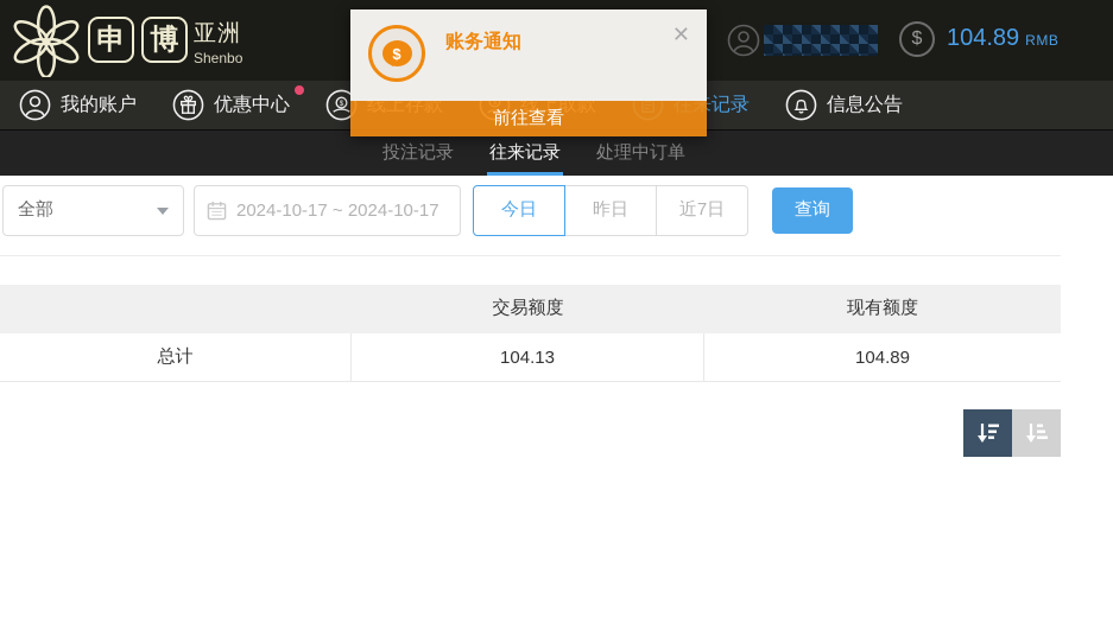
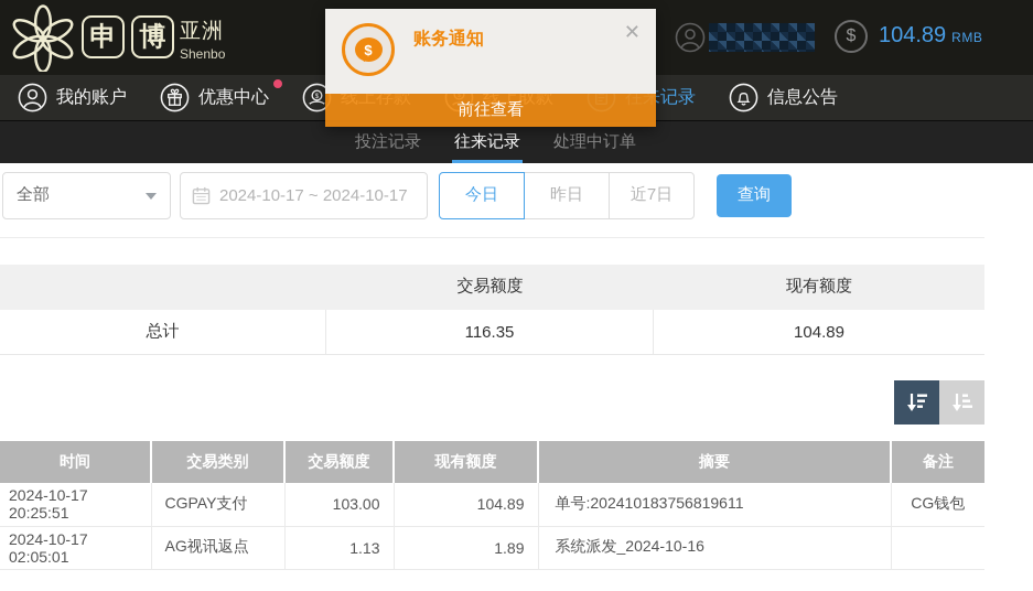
  申
  博
  亚洲
  Shenbo
  $
  104.89 RMB
  我的账户
  优惠中心
  信息公告
  投注记录
  往来记录
  处理中订单
  全部
  2024-10-17 ~ 2024-10-17
  今日
  昨日
  近7日
  查询
  交易额度
  现有额度
  总计
- 104.13
+ 116.35
  104.89
+ 时间	交易类别	交易额度	现有额度	摘要	备注
+ 2024-10-17 20:25:51	CGPAY支付	103.00	104.89	单号:202410183756819611	CG钱包
+ 2024-10-17 02:05:01	AG视讯返点	1.13	1.89	系统派发_2024-10-16
  $
  账务通知
  ✕
  前往查看
